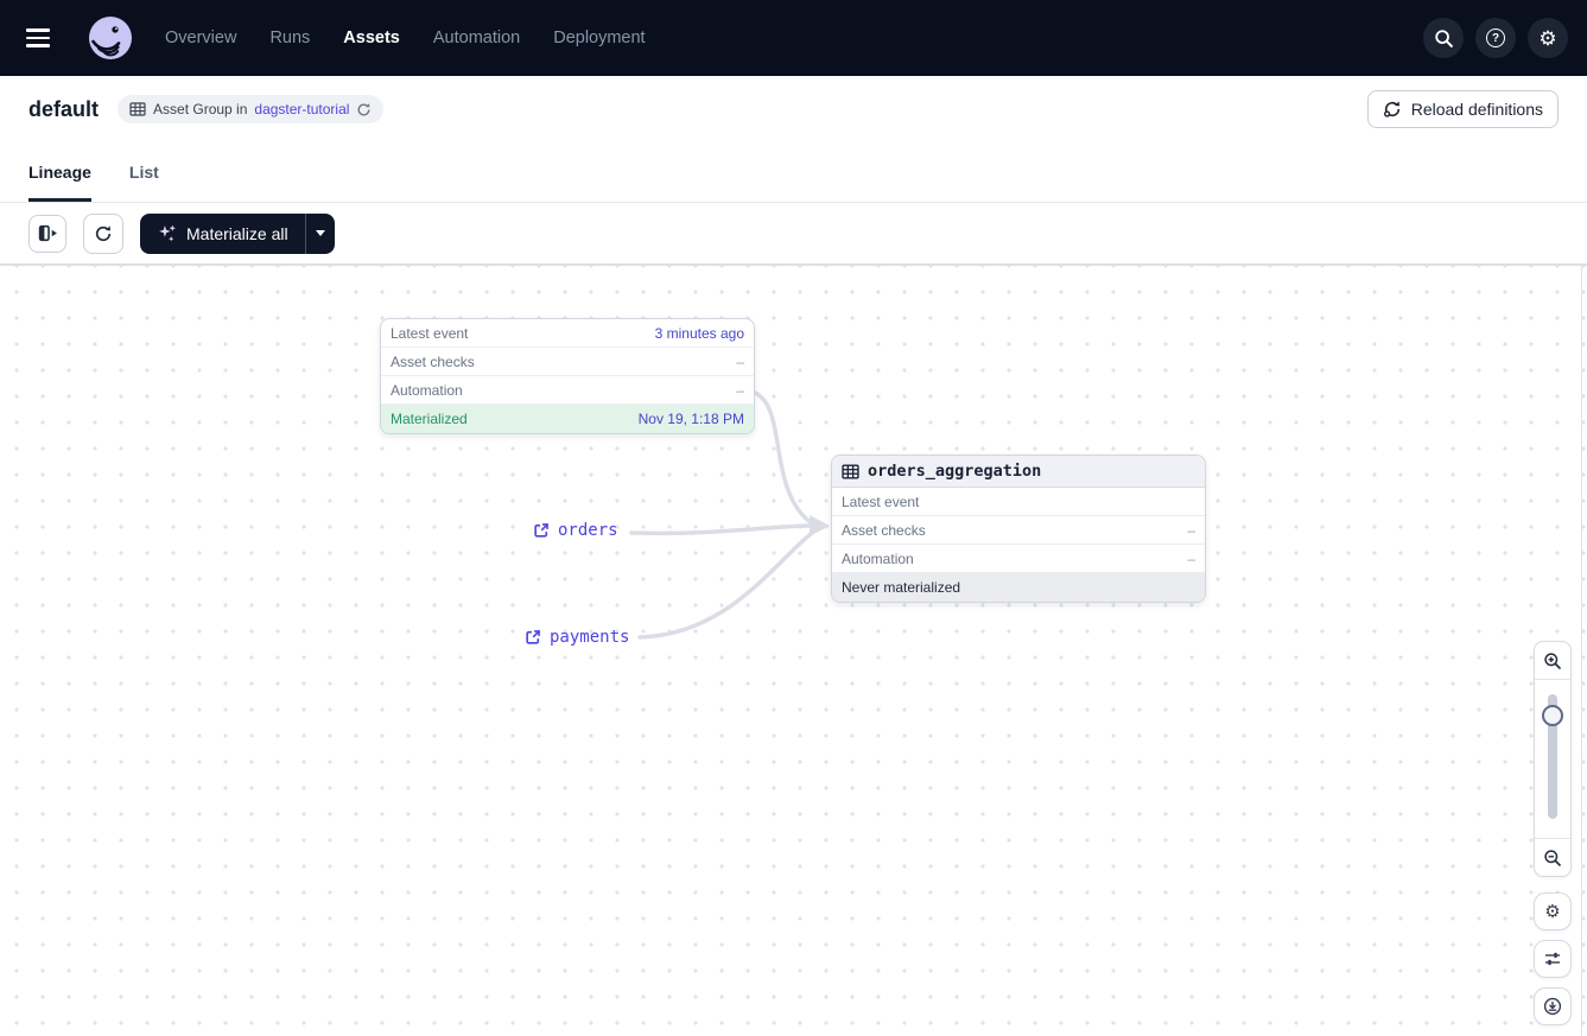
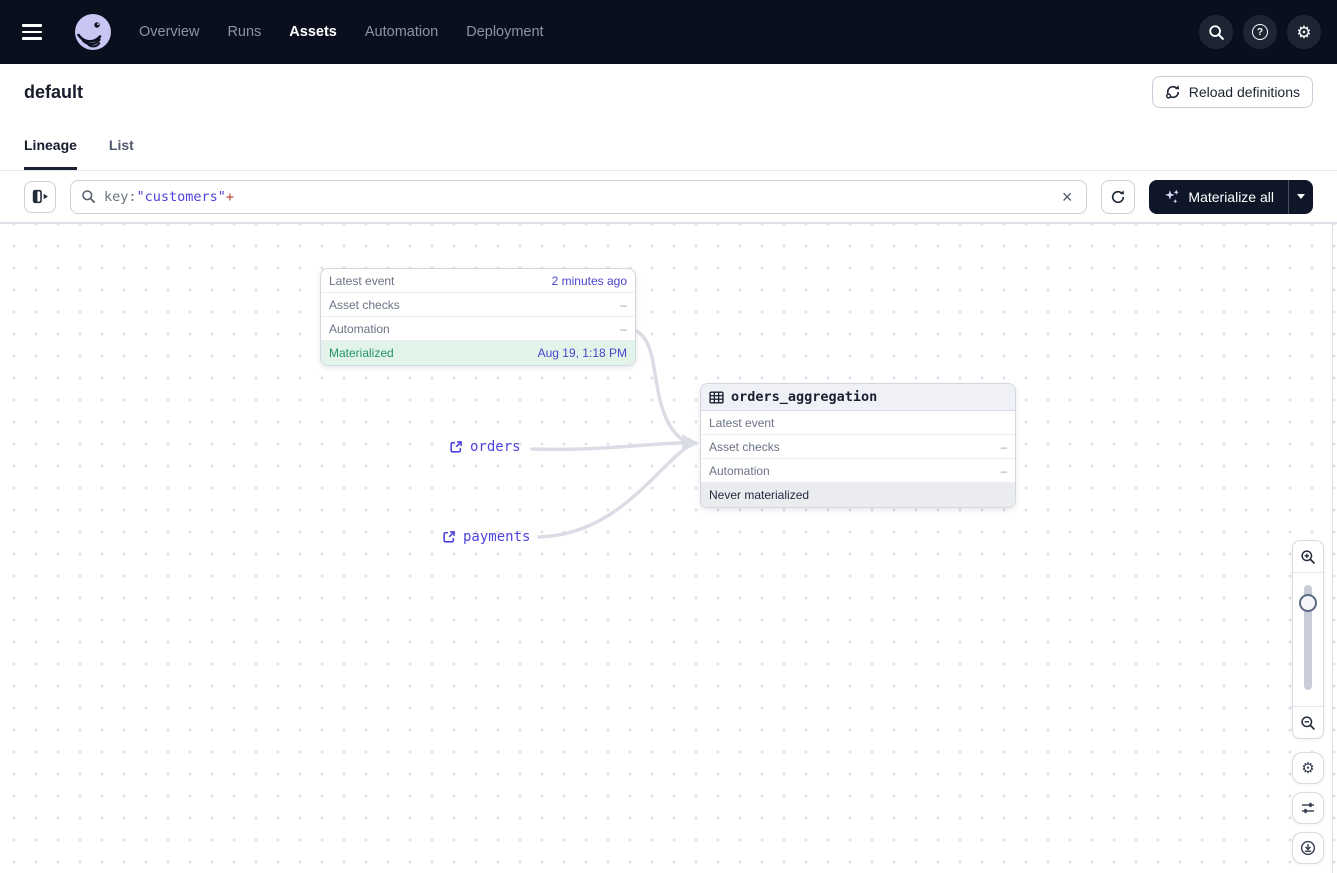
  Overview
  Runs
  Assets
  Automation
  Deployment
  ?
  ⚙
  default
- Asset Group in
- dagster-tutorial
  Reload definitions
  Lineage
  List
+ key:
+ "customers"
+ +
+ ×
  Materialize all
  Latest event
- 3 minutes ago
+ 2 minutes ago
  Asset checks
  –
  Automation
  –
  Materialized
- Nov 19, 1:18 PM
+ Aug 19, 1:18 PM
  orders_aggregation
  Latest event
  Asset checks
  –
  Automation
  –
  Never materialized
  orders
  payments
  ⚙
